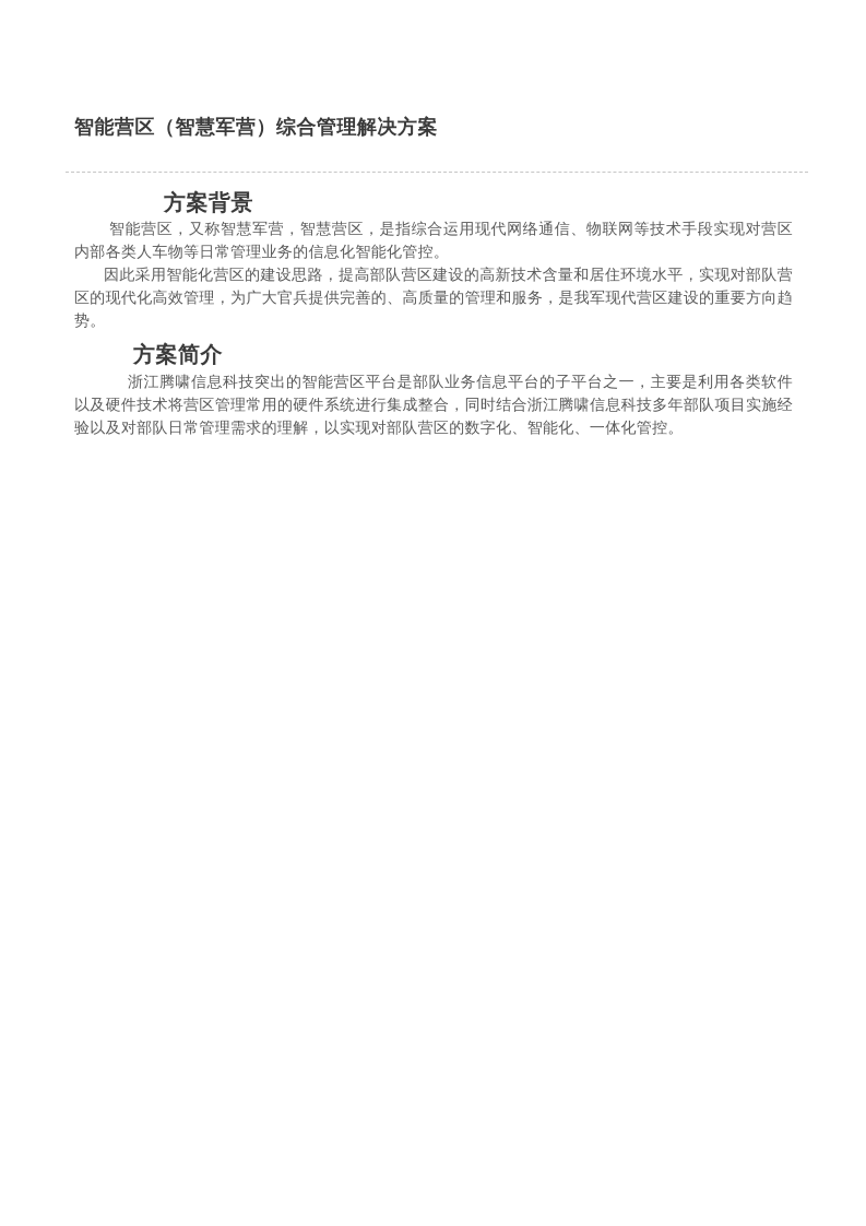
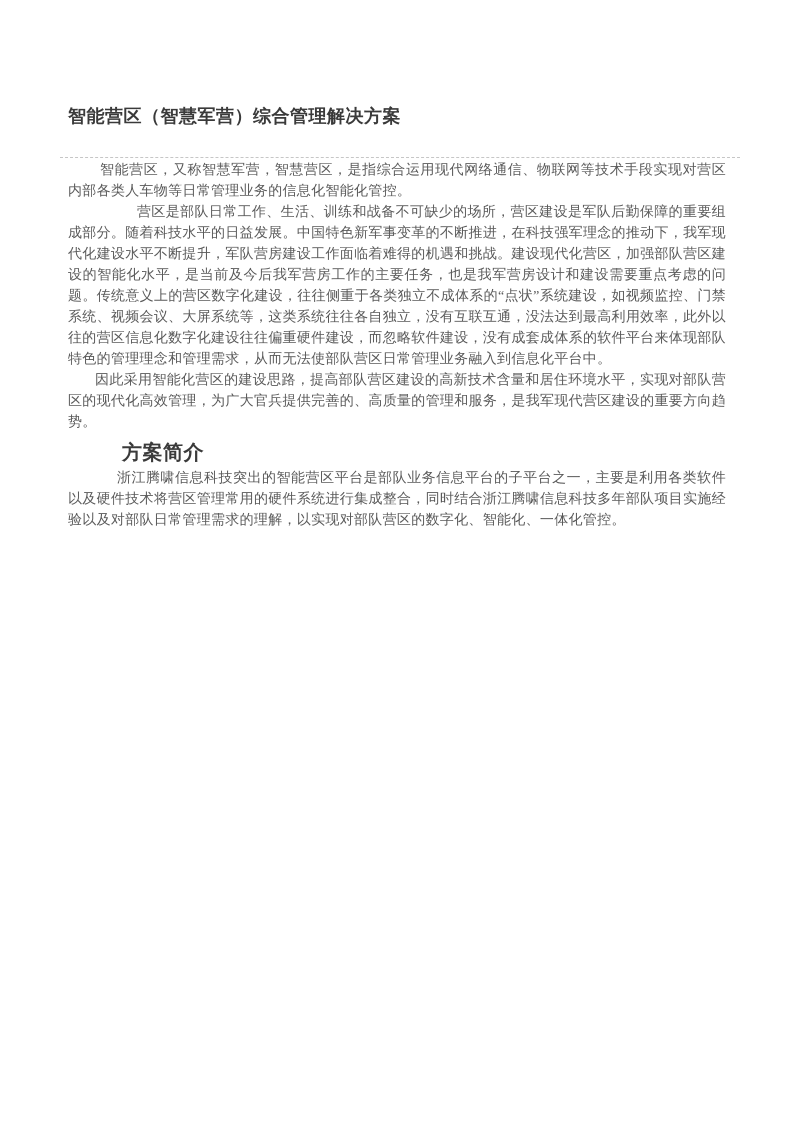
  智能营区（智慧军营）综合管理解决方案
- 方案背景
  智能营区，又称智慧军营，智慧营区，是指综合运用现代网络通信、物联网等技术手段实现对营区内部各类人车物等日常管理业务的信息化智能化管控。
+ 营区是部队日常工作、生活、训练和战备不可缺少的场所，营区建设是军队后勤保障的重要组成部分。随着科技水平的日益发展。中国特色新军事变革的不断推进，在科技强军理念的推动下，我军现代化建设水平不断提升，军队营房建设工作面临着难得的机遇和挑战。建设现代化营区，加强部队营区建设的智能化水平，是当前及今后我军营房工作的主要任务，也是我军营房设计和建设需要重点考虑的问题。传统意义上的营区数字化建设，往往侧重于各类独立不成体系的“点状”系统建设，如视频监控、门禁系统、视频会议、大屏系统等，这类系统往往各自独立，没有互联互通，没法达到最高利用效率，此外以往的营区信息化数字化建设往往偏重硬件建设，而忽略软件建设，没有成套成体系的软件平台来体现部队特色的管理理念和管理需求，从而无法使部队营区日常管理业务融入到信息化平台中。
  因此采用智能化营区的建设思路，提高部队营区建设的高新技术含量和居住环境水平，实现对部队营区的现代化高效管理，为广大官兵提供完善的、高质量的管理和服务，是我军现代营区建设的重要方向趋势。
  方案简介
  浙江腾啸信息科技突出的智能营区平台是部队业务信息平台的子平台之一，主要是利用各类软件以及硬件技术将营区管理常用的硬件系统进行集成整合，同时结合浙江腾啸信息科技多年部队项目实施经验以及对部队日常管理需求的理解，以实现对部队营区的数字化、智能化、一体化管控。
